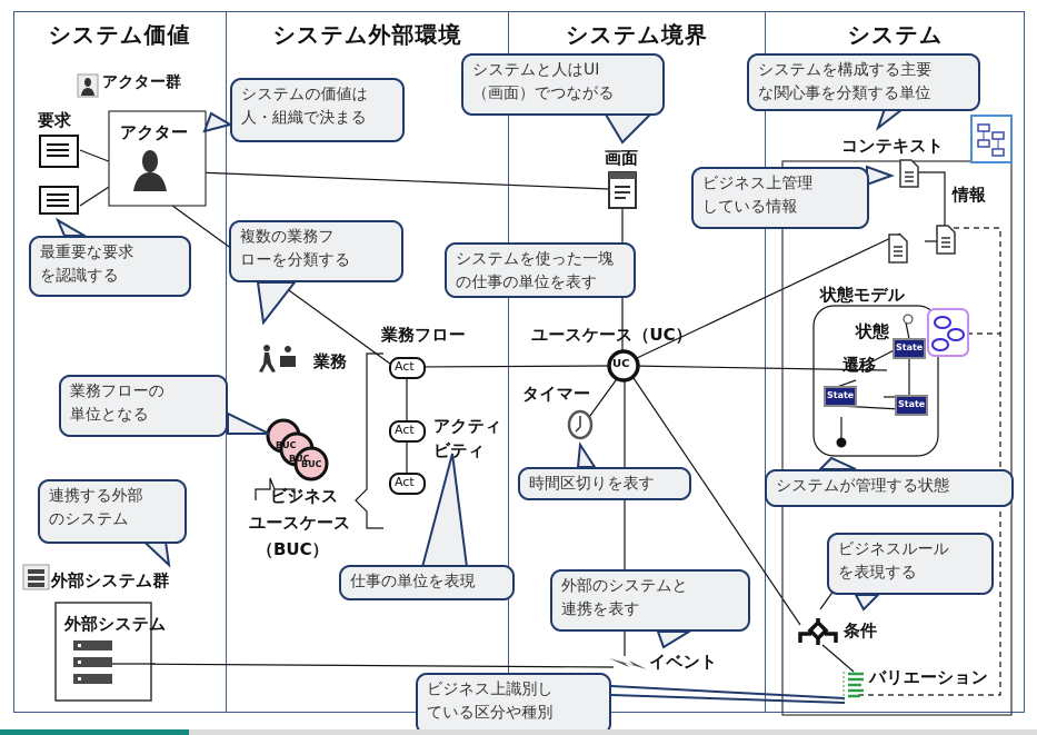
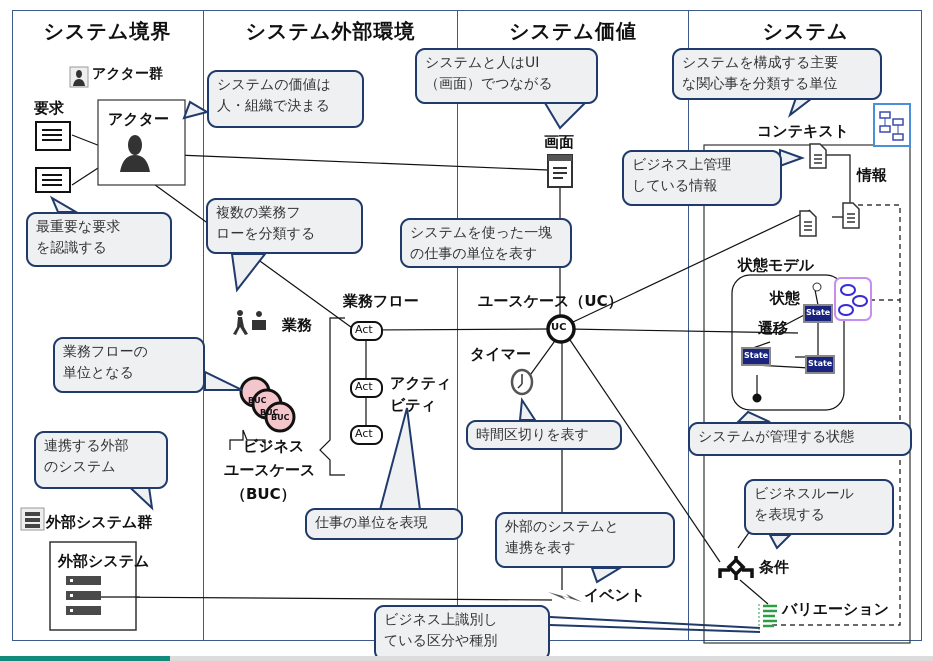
- システム価値
+ システム境界
  システム外部環境
- システム境界
+ システム価値
  システム
  アクター群
  アクター
  要求
  業務
  業務フロー
  Act
  Act
  Act
  アクティ
  ビティ
  ビジネス
  ユースケース
  （BUC）
  画面
  ユースケース（UC）
  UC
  タイマー
  イベント
  コンテキスト
  情報
  状態モデル
  状態
  遷移
  State
  State
  State
  条件
  バリエーション
  BUC
  BUC
  BUC
  外部システム群
  外部システム
  システムの価値は
  人・組織で決まる
  最重要な要求
  を認識する
  複数の業務フ
  ローを分類する
  システムと人はUI
  （画面）でつながる
  システムを使った一塊
  の仕事の単位を表す
  システムを構成する主要
  な関心事を分類する単位
  ビジネス上管理
  している情報
  業務フローの
  単位となる
  時間区切りを表す
  システムが管理する状態
  連携する外部
  のシステム
  仕事の単位を表現
  外部のシステムと
  連携を表す
  ビジネスルール
  を表現する
  ビジネス上識別し
  ている区分や種別
